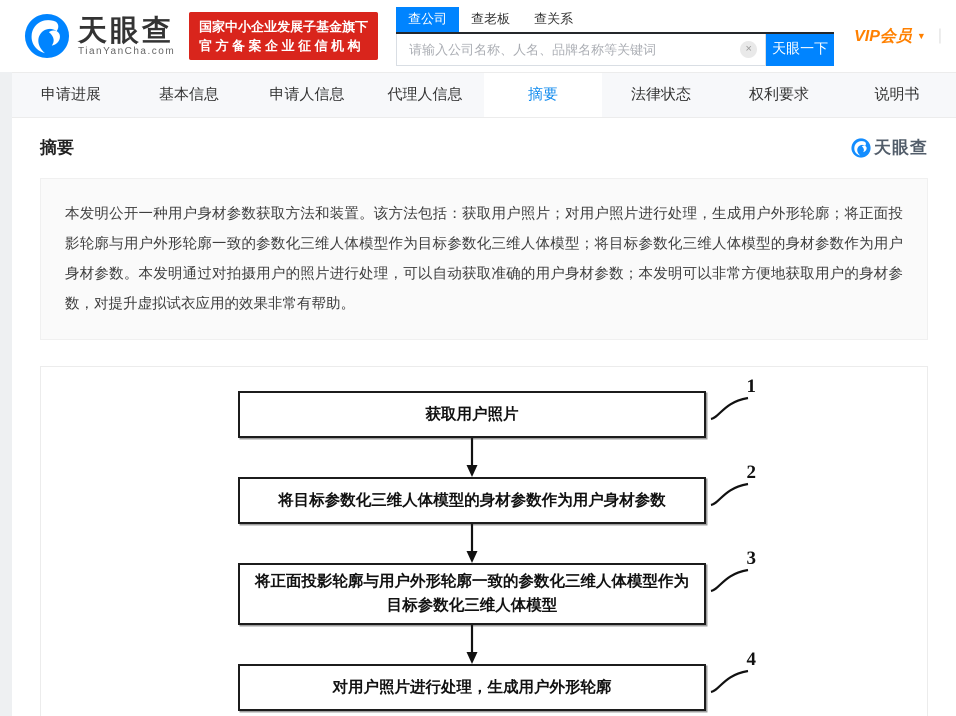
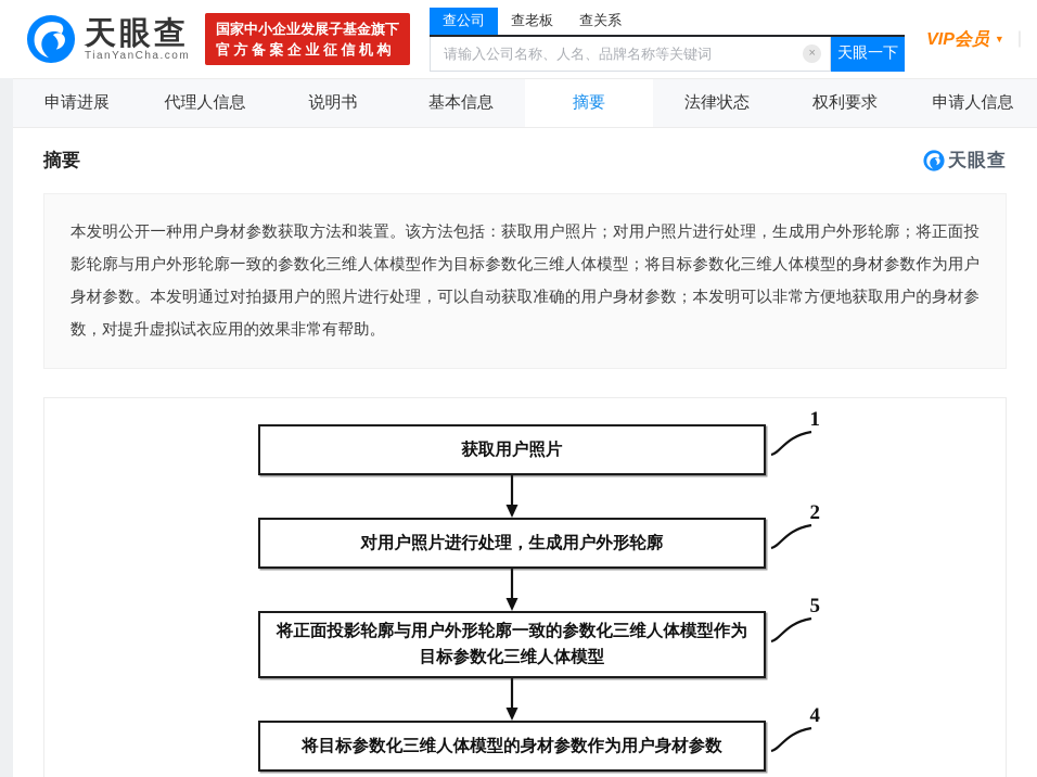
  天眼查
  TianYanCha.com
  国家中小企业发展子基金旗下
  官方备案企业征信机构
  查公司
  查老板
  查关系
  请输入公司名称、人名、品牌名称等关键词
  ×
  天眼一下
  VIP会员
  ▼
  申请进展
- 基本信息
+ 代理人信息
- 申请人信息
+ 说明书
- 代理人信息
+ 基本信息
  摘要
  法律状态
  权利要求
- 说明书
+ 申请人信息
  摘要
  天眼查
  本发明公开一种用户身材参数获取方法和装置。该方法包括：获取用户照片；对用户照片进行处理，生成用户外形轮廓；将正面投影轮廓与用户外形轮廓一致的参数化三维人体模型作为目标参数化三维人体模型；将目标参数化三维人体模型的身材参数作为用户身材参数。本发明通过对拍摄用户的照片进行处理，可以自动获取准确的用户身材参数；本发明可以非常方便地获取用户的身材参数，对提升虚拟试衣应用的效果非常有帮助。
  获取用户照片
  1
- 将目标参数化三维人体模型的身材参数作为用户身材参数
+ 对用户照片进行处理，生成用户外形轮廓
  2
  将正面投影轮廓与用户外形轮廓一致的参数化三维人体模型作为目标参数化三维人体模型
- 3
+ 5
- 对用户照片进行处理，生成用户外形轮廓
+ 将目标参数化三维人体模型的身材参数作为用户身材参数
  4
